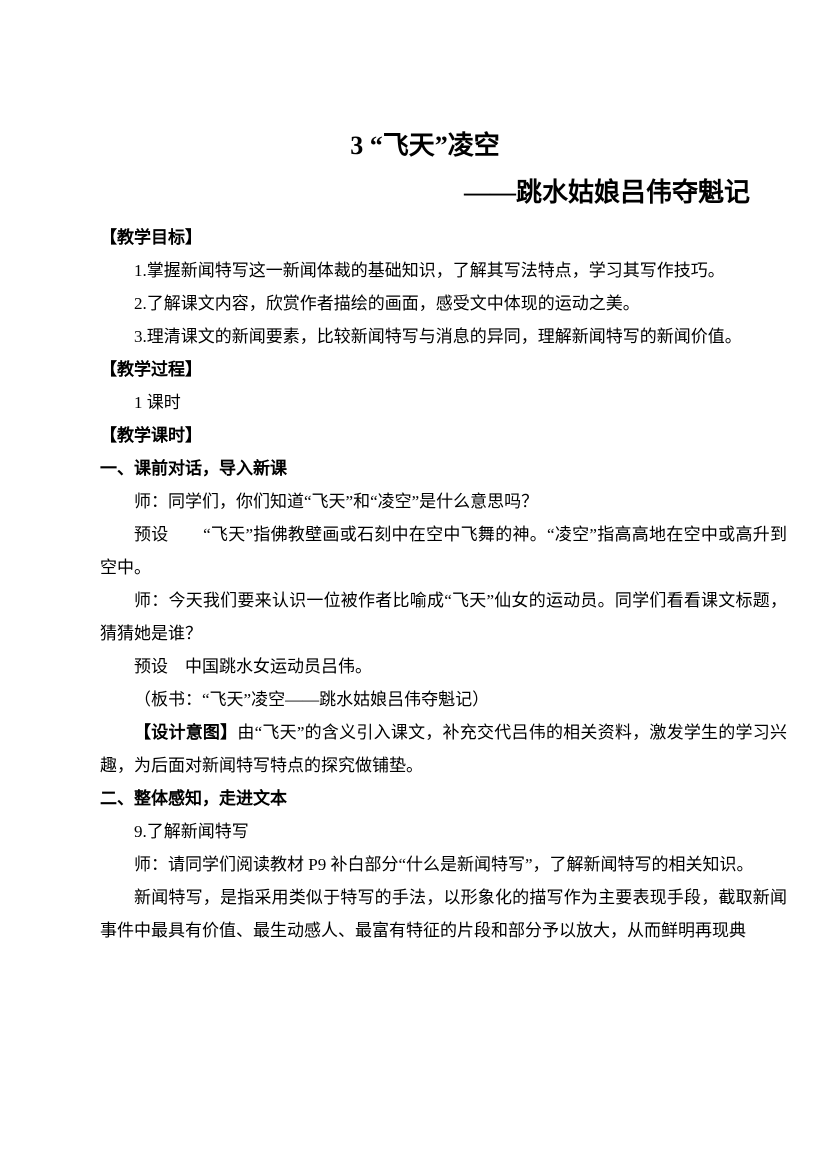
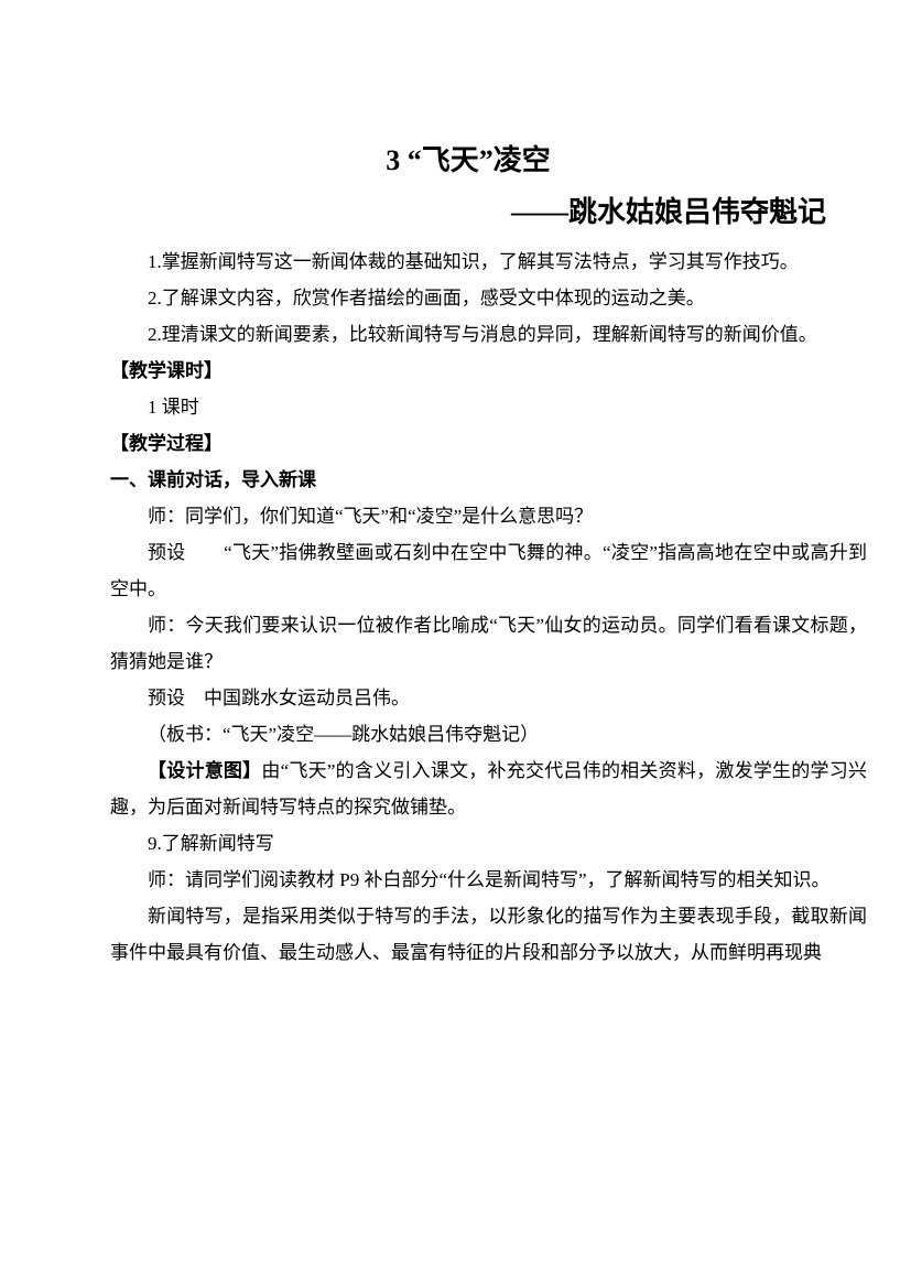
  3 “飞天”凌空
  ——跳水姑娘吕伟夺魁记
- 【教学目标】
  1.掌握新闻特写这一新闻体裁的基础知识，了解其写法特点，学习其写作技巧。
  2.了解课文内容，欣赏作者描绘的画面，感受文中体现的运动之美。
- 3.理清课文的新闻要素，比较新闻特写与消息的异同，理解新闻特写的新闻价值。
+ 2.理清课文的新闻要素，比较新闻特写与消息的异同，理解新闻特写的新闻价值。
- 【教学过程】
+ 【教学课时】
  1 课时
- 【教学课时】
+ 【教学过程】
  一、课前对话，导入新课
  师：同学们，你们知道“飞天”和“凌空”是什么意思吗？
  预设 “飞天”指佛教壁画或石刻中在空中飞舞的神。“凌空”指高高地在空中或高升到空中。
  师：今天我们要来认识一位被作者比喻成“飞天”仙女的运动员。同学们看看课文标题，猜猜她是谁？
  预设 中国跳水女运动员吕伟。
  （板书：“飞天”凌空——跳水姑娘吕伟夺魁记）
  【设计意图】由“飞天”的含义引入课文，补充交代吕伟的相关资料，激发学生的学习兴趣，为后面对新闻特写特点的探究做铺垫。
- 二、整体感知，走进文本
  9.了解新闻特写
  师：请同学们阅读教材 P9 补白部分“什么是新闻特写”，了解新闻特写的相关知识。
  新闻特写，是指采用类似于特写的手法，以形象化的描写作为主要表现手段，截取新闻事件中最具有价值、最生动感人、最富有特征的片段和部分予以放大，从而鲜明再现典
